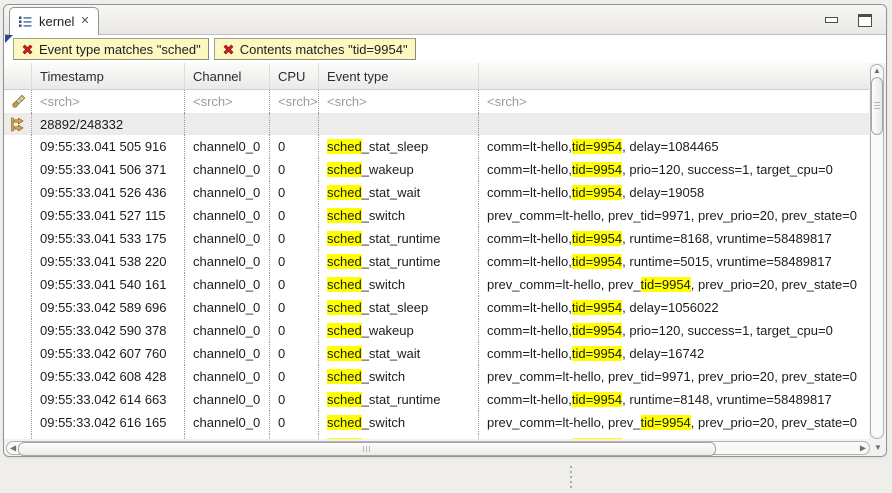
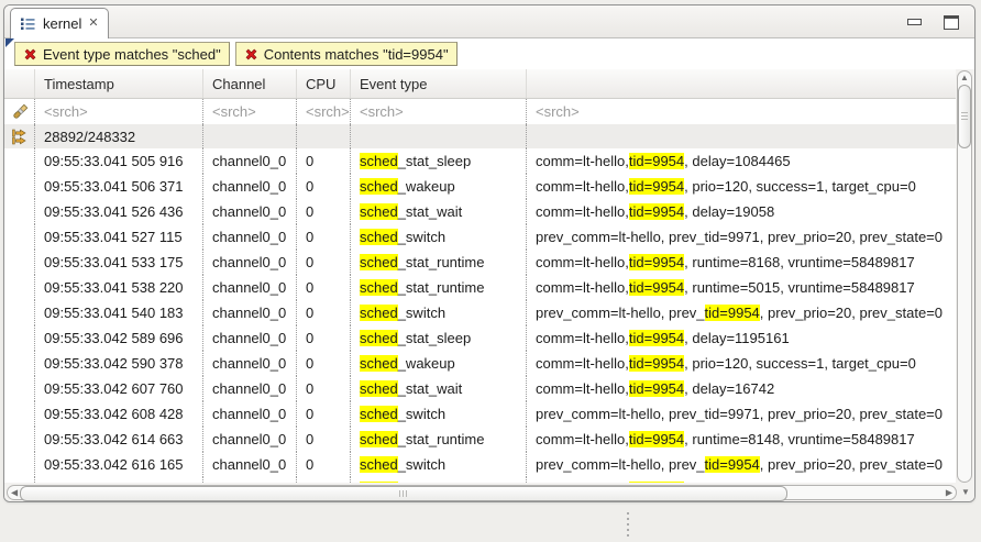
  kernel
  ✕
  Event type matches "sched"
  Contents matches "tid=9954"
  Timestamp
  Channel
  CPU
  Event type
  <srch>
  <srch>
  <srch>
  <srch>
  <srch>
  28892/248332
  09:55:33.041 505 916
  channel0_0
  0
  sched
  _stat_sleep
  comm=lt-hello,
  tid=9954
  , delay=1084465
  09:55:33.041 506 371
  channel0_0
  0
  sched
  _wakeup
  comm=lt-hello,
  tid=9954
  , prio=120, success=1, target_cpu=0
  09:55:33.041 526 436
  channel0_0
  0
  sched
  _stat_wait
  comm=lt-hello,
  tid=9954
  , delay=19058
  09:55:33.041 527 115
  channel0_0
  0
  sched
  _switch
  prev_comm=lt-hello, prev_tid=9971, prev_prio=20, prev_state=0
  09:55:33.041 533 175
  channel0_0
  0
  sched
  _stat_runtime
  comm=lt-hello,
  tid=9954
  , runtime=8168, vruntime=58489817
  09:55:33.041 538 220
  channel0_0
  0
  sched
  _stat_runtime
  comm=lt-hello,
  tid=9954
  , runtime=5015, vruntime=58489817
- 09:55:33.041 540 161
+ 09:55:33.041 540 183
  channel0_0
  0
  sched
  _switch
  prev_comm=lt-hello, prev_
  tid=9954
  , prev_prio=20, prev_state=0
  09:55:33.042 589 696
  channel0_0
  0
  sched
  _stat_sleep
  comm=lt-hello,
  tid=9954
- , delay=1056022
+ , delay=1195161
  09:55:33.042 590 378
  channel0_0
  0
  sched
  _wakeup
  comm=lt-hello,
  tid=9954
  , prio=120, success=1, target_cpu=0
  09:55:33.042 607 760
  channel0_0
  0
  sched
  _stat_wait
  comm=lt-hello,
  tid=9954
  , delay=16742
  09:55:33.042 608 428
  channel0_0
  0
  sched
  _switch
  prev_comm=lt-hello, prev_tid=9971, prev_prio=20, prev_state=0
  09:55:33.042 614 663
  channel0_0
  0
  sched
  _stat_runtime
  comm=lt-hello,
  tid=9954
  , runtime=8148, vruntime=58489817
  09:55:33.042 616 165
  channel0_0
  0
  sched
  _switch
  prev_comm=lt-hello, prev_
  tid=9954
  , prev_prio=20, prev_state=0
  ▲
  ◀
  ▶
  ▼
